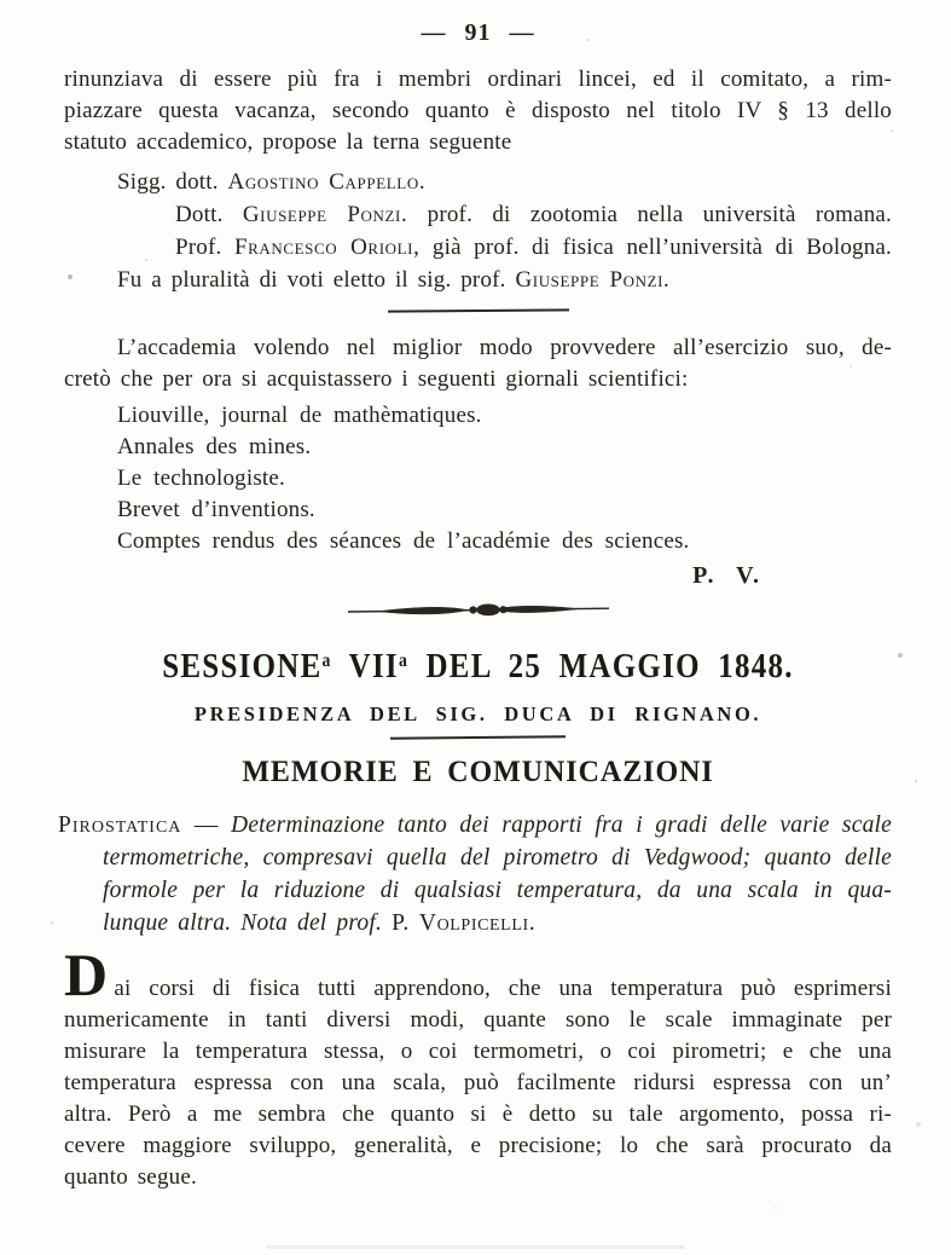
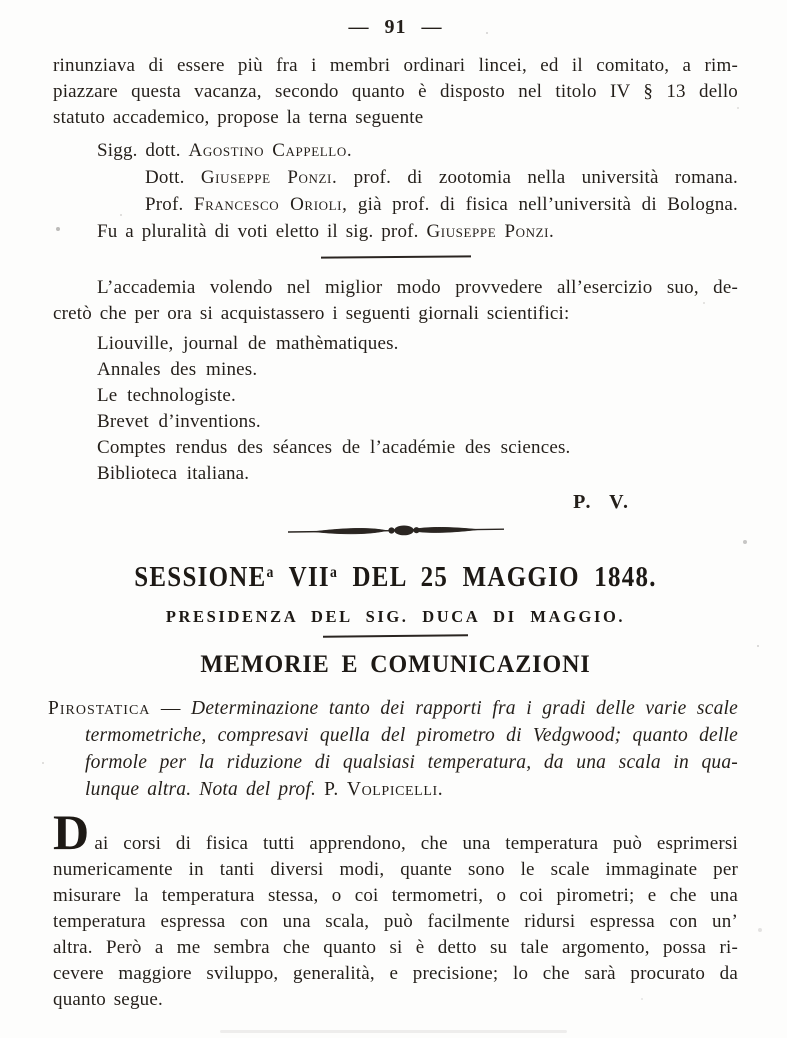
  — 91 —
  rinunziava di essere più fra i membri ordinari lincei, ed il comitato, a rim-
  piazzare questa vacanza, secondo quanto è disposto nel titolo IV § 13 dello
  statuto accademico, propose la terna seguente
  Sigg. dott. Agostino Cappello.
  Dott. Giuseppe Ponzi. prof. di zootomia nella università romana.
  Prof. Francesco Orioli, già prof. di fisica nell’università di Bologna.
  Fu a pluralità di voti eletto il sig. prof. Giuseppe Ponzi.
  L’accademia volendo nel miglior modo provvedere all’esercizio suo, de-
  cretò che per ora si acquistassero i seguenti giornali scientifici:
  Liouville, journal de mathèmatiques.
  Annales des mines.
  Le technologiste.
  Brevet d’inventions.
  Comptes rendus des séances de l’académie des sciences.
+ Biblioteca italiana.
  P. V.
  SESSIONEa VIIa DEL 25 MAGGIO 1848.
- PRESIDENZA DEL SIG. DUCA DI RIGNANO.
+ PRESIDENZA DEL SIG. DUCA DI MAGGIO.
  MEMORIE E COMUNICAZIONI
  Pirostatica — Determinazione tanto dei rapporti fra i gradi delle varie scale
  termometriche, compresavi quella del pirometro di Vedgwood; quanto delle
  formole per la riduzione di qualsiasi temperatura, da una scala in qua-
  lunque altra. Nota del prof. P. Volpicelli.
  D ai corsi di fisica tutti apprendono, che una temperatura può esprimersi
  numericamente in tanti diversi modi, quante sono le scale immaginate per
  misurare la temperatura stessa, o coi termometri, o coi pirometri; e che una
  temperatura espressa con una scala, può facilmente ridursi espressa con un’
  altra. Però a me sembra che quanto si è detto su tale argomento, possa ri-
  cevere maggiore sviluppo, generalità, e precisione; lo che sarà procurato da
  quanto segue.
